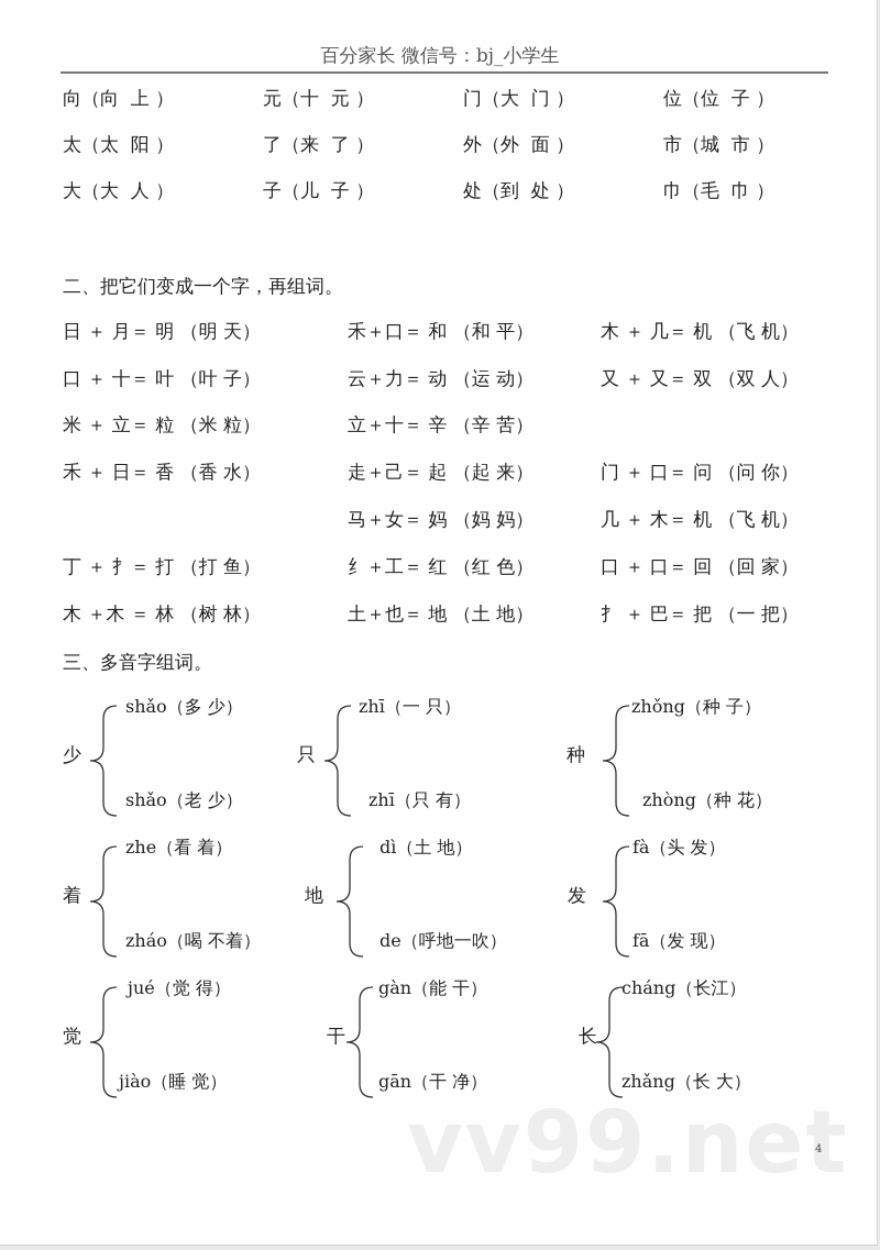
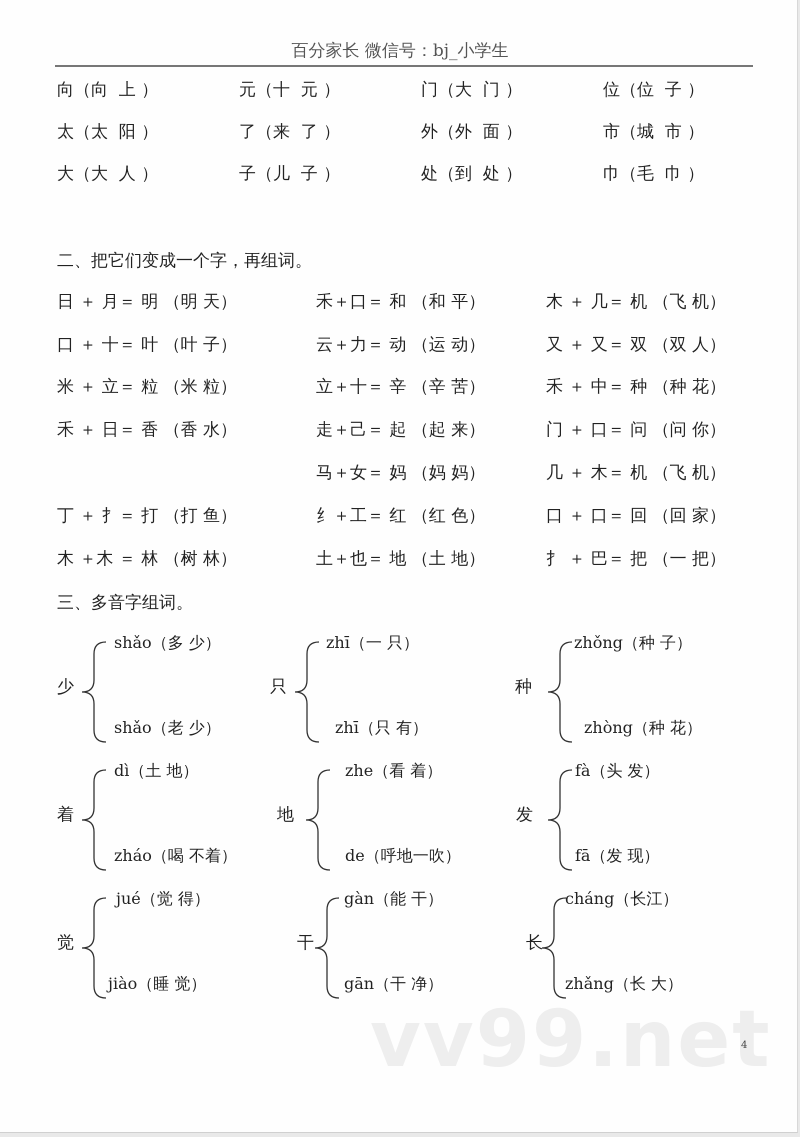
  百分家长 微信号：bj_小学生
  向（向 上 ）
  元（十 元 ）
  门（大 门 ）
  位（位 子 ）
  太（太 阳 ）
  了（来 了 ）
  外（外 面 ）
  市（城 市 ）
  大（大 人 ）
  子（儿 子 ）
  处（到 处 ）
  巾（毛 巾 ）
  二、把它们变成一个字，再组词。
  日 ＋ 月＝ 明 （明 天）
  禾＋口＝ 和 （和 平）
  木 ＋ 几＝ 机 （飞 机）
  口 ＋ 十＝ 叶 （叶 子）
  云＋力＝ 动 （运 动）
  又 ＋ 又＝ 双 （双 人）
  米 ＋ 立＝ 粒 （米 粒）
  立＋十＝ 辛 （辛 苦）
+ 禾 ＋ 中＝ 种 （种 花）
  禾 ＋ 日＝ 香 （香 水）
  走＋己＝ 起 （起 来）
  门 ＋ 口＝ 问 （问 你）
  马＋女＝ 妈 （妈 妈）
  几 ＋ 木＝ 机 （飞 机）
  丁 ＋ 扌＝ 打 （打 鱼）
  纟＋工＝ 红 （红 色）
  口 ＋ 口＝ 回 （回 家）
  木 ＋木 ＝ 林 （树 林）
  土＋也＝ 地 （土 地）
  扌 ＋ 巴＝ 把 （一 把）
  三、多音字组词。
  少
  shǎo（多 少）
  shǎo（老 少）
  只
  zhī（一 只）
  zhī（只 有）
  种
  zhǒng（种 子）
  zhòng（种 花）
  着
- zhe（看 着）
+ dì（土 地）
  zháo（喝 不着）
  地
- dì（土 地）
+ zhe（看 着）
  de（呼地一吹）
  发
  fà（头 发）
  fā（发 现）
  觉
  jué（觉 得）
  jiào（睡 觉）
  干
  gàn（能 干）
  gān（干 净）
  长
  cháng（长江）
  zhǎng（长 大）
  vv99.net
  4
